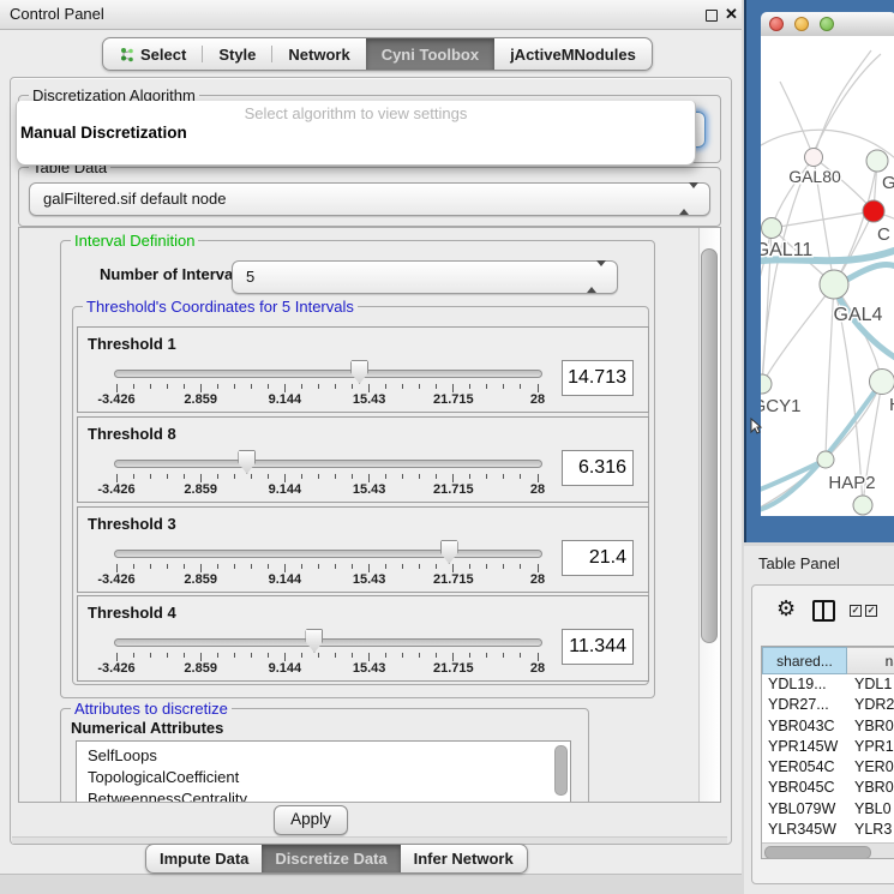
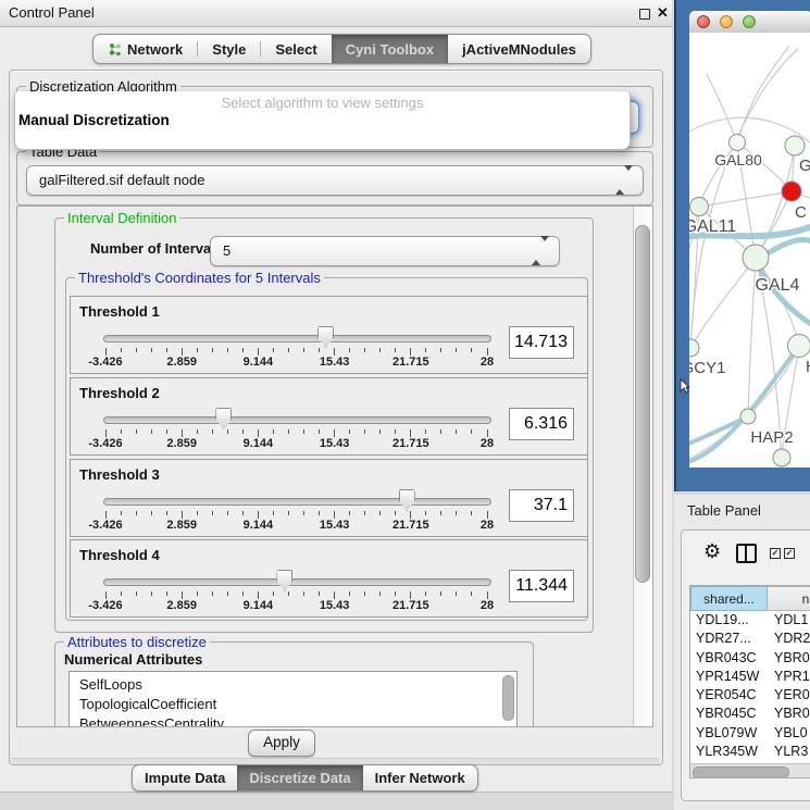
  Control Panel
  ✕
- Select
+ Network
  Style
- Network
+ Select
  Cyni Toolbox
  jActiveMNodules
  Discretization Algorithm
  Table Data
  galFiltered.sif default node
  Interval Definition
  Number of Interva
  5
  Threshold's Coordinates for 5 Intervals
  Threshold 1
  -3.426
  2.859
  9.144
  15.43
  21.715
  28
  14.713
- Threshold 8
+ Threshold 2
  -3.426
  2.859
  9.144
  15.43
  21.715
  28
  6.316
  Threshold 3
  -3.426
  2.859
  9.144
  15.43
  21.715
  28
- 21.4
+ 37.1
  Threshold 4
  -3.426
  2.859
  9.144
  15.43
  21.715
  28
  11.344
  Attributes to discretize
  Numerical Attributes
  SelfLoops
  TopologicalCoefficient
  BetweennessCentrality
  Apply
  Impute Data
  Discretize Data
  Infer Network
  GAL80
  C
  GAL11
  GAL4
  CY1
  HAP2
  Table Panel
  ⚙
  ✓
  ✓
  shared...
  YDL19...
  YDL1
  YDR27...
  YDR2
  YBR043C
  YBR0
  YPR145W
  YPR1
  YER054C
  YER0
  YBR045C
  YBR0
  YBL079W
  YBL0
  YLR345W
  YLR3
  Select algorithm to view settings
  Manual Discretization
